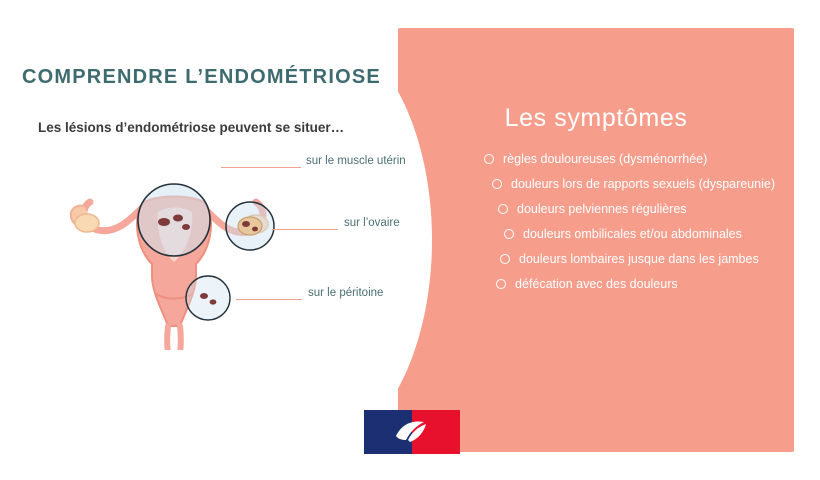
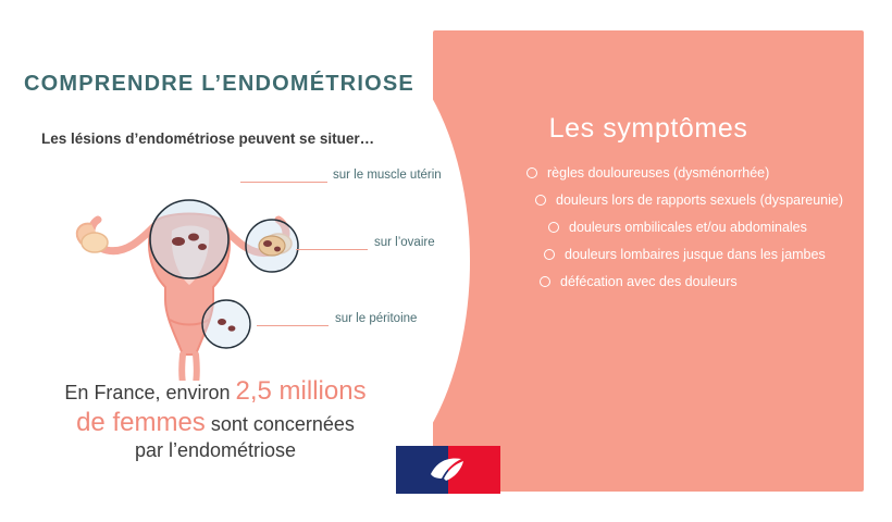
  Les symptômes
  règles douloureuses (dysménorrhée)
  douleurs lors de rapports sexuels (dyspareunie)
- douleurs pelviennes régulières
  douleurs ombilicales et/ou abdominales
  douleurs lombaires jusque dans les jambes
  défécation avec des douleurs
  COMPRENDRE L’ENDOMÉTRIOSE
  Les lésions d’endométriose peuvent se situer…
  sur le muscle utérin
  sur l’ovaire
  sur le péritoine
+ En France, environ 2,5 millions
+ de femmes sont concernées
+ par l’endométriose
